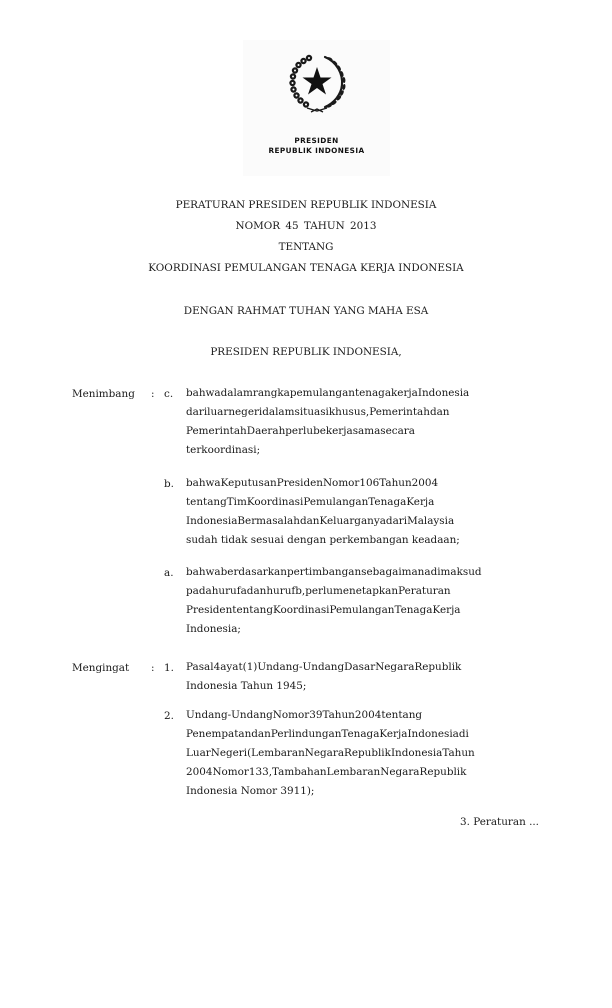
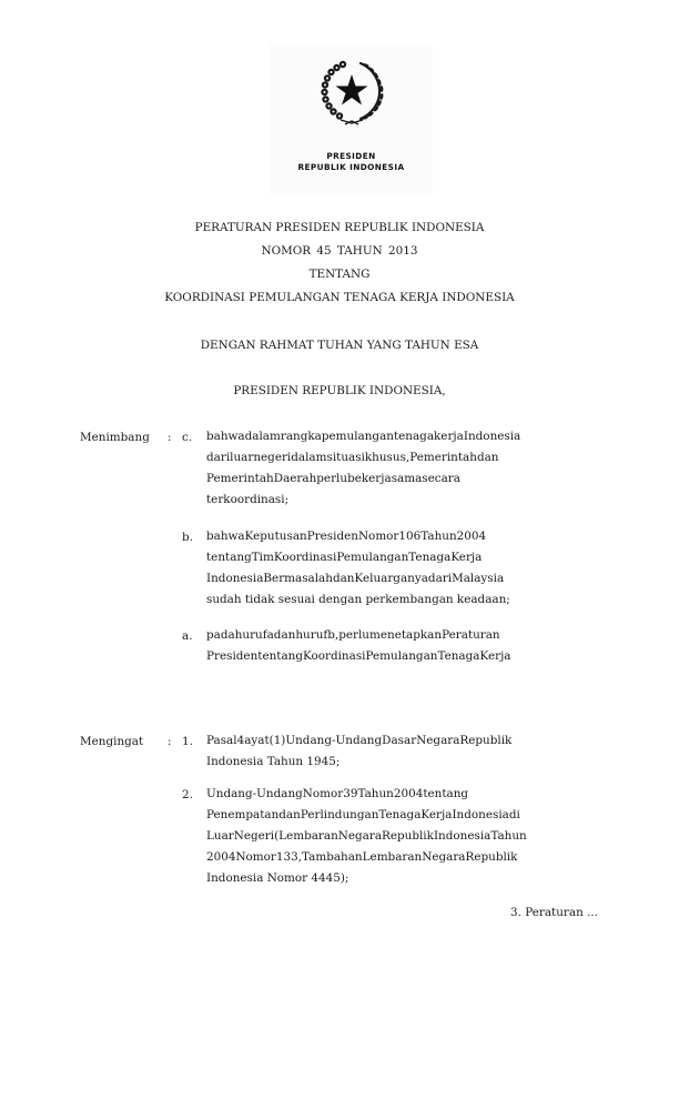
  PRESIDEN
  REPUBLIK INDONESIA
  PERATURAN PRESIDEN REPUBLIK INDONESIA
  NOMOR 45 TAHUN 2013
  TENTANG
  KOORDINASI PEMULANGAN TENAGA KERJA INDONESIA
- DENGAN RAHMAT TUHAN YANG MAHA ESA
+ DENGAN RAHMAT TUHAN YANG TAHUN ESA
  PRESIDEN REPUBLIK INDONESIA,
  Menimbang
  :
  c.
  bahwadalamrangkapemulangantenagakerjaIndonesia
  dariluarnegeridalamsituasikhusus,Pemerintahdan
  PemerintahDaerahperlubekerjasamasecara
  terkoordinasi;
  b.
  bahwaKeputusanPresidenNomor106Tahun2004
  tentangTimKoordinasiPemulanganTenagaKerja
  IndonesiaBermasalahdanKeluarganyadariMalaysia
  sudah tidak sesuai dengan perkembangan keadaan;
  a.
- bahwaberdasarkanpertimbangansebagaimanadimaksud
  padahurufadanhurufb,perlumenetapkanPeraturan
  PresidententangKoordinasiPemulanganTenagaKerja
- Indonesia;
  Mengingat
  :
  1.
  Pasal4ayat(1)Undang-UndangDasarNegaraRepublik
  Indonesia Tahun 1945;
  2.
  Undang-UndangNomor39Tahun2004tentang
  PenempatandanPerlindunganTenagaKerjaIndonesiadi
  LuarNegeri(LembaranNegaraRepublikIndonesiaTahun
  2004Nomor133,TambahanLembaranNegaraRepublik
- Indonesia Nomor 3911);
+ Indonesia Nomor 4445);
  3. Peraturan ...
